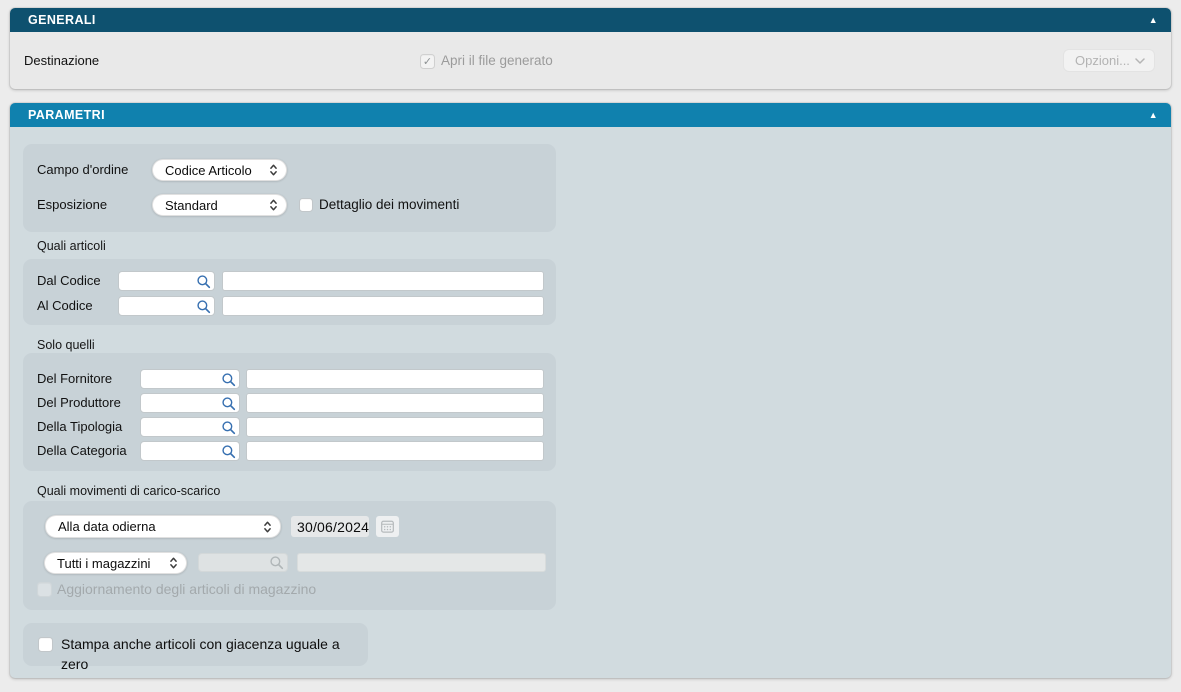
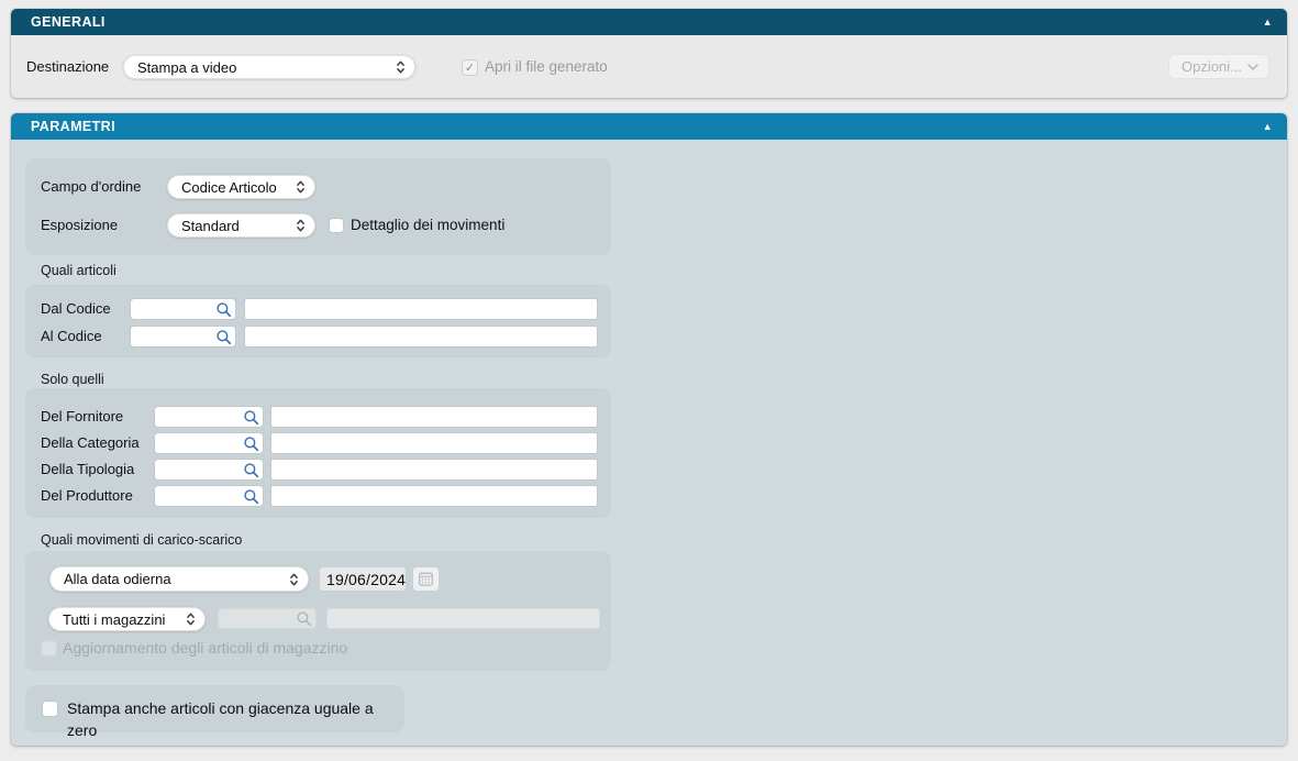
  GENERALI
  ▲
  Destinazione
+ Stampa a video
  ✓
  Apri il file generato
  Opzioni...
  PARAMETRI
  ▲
  Campo d'ordine
  Codice Articolo
  Esposizione
  Standard
  Dettaglio dei movimenti
  Quali articoli
  Dal Codice
  Al Codice
  Solo quelli
  Del Fornitore
- Del Produttore
+ Della Categoria
  Della Tipologia
- Della Categoria
+ Del Produttore
  Quali movimenti di carico-scarico
  Alla data odierna
- 30/06/2024
+ 19/06/2024
  Tutti i magazzini
  Aggiornamento degli articoli di magazzino
  Stampa anche articoli con giacenza uguale a zero
